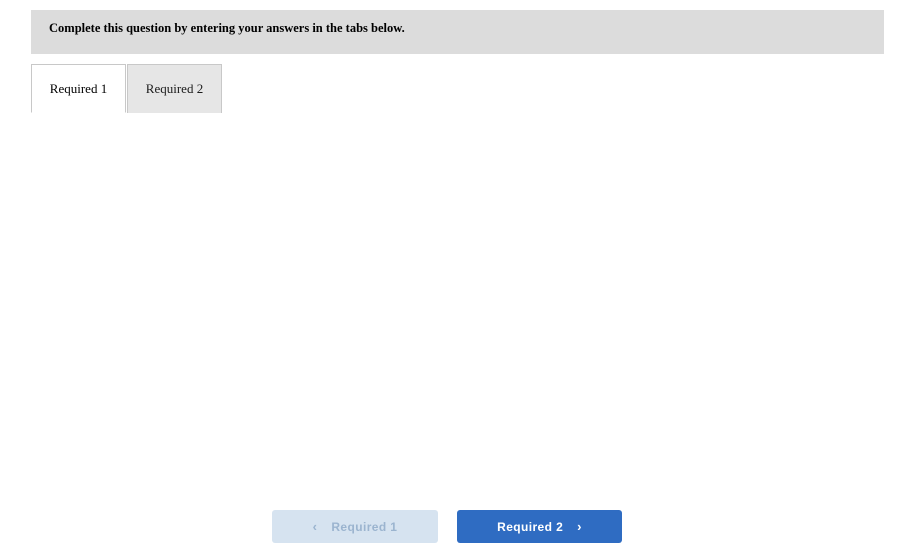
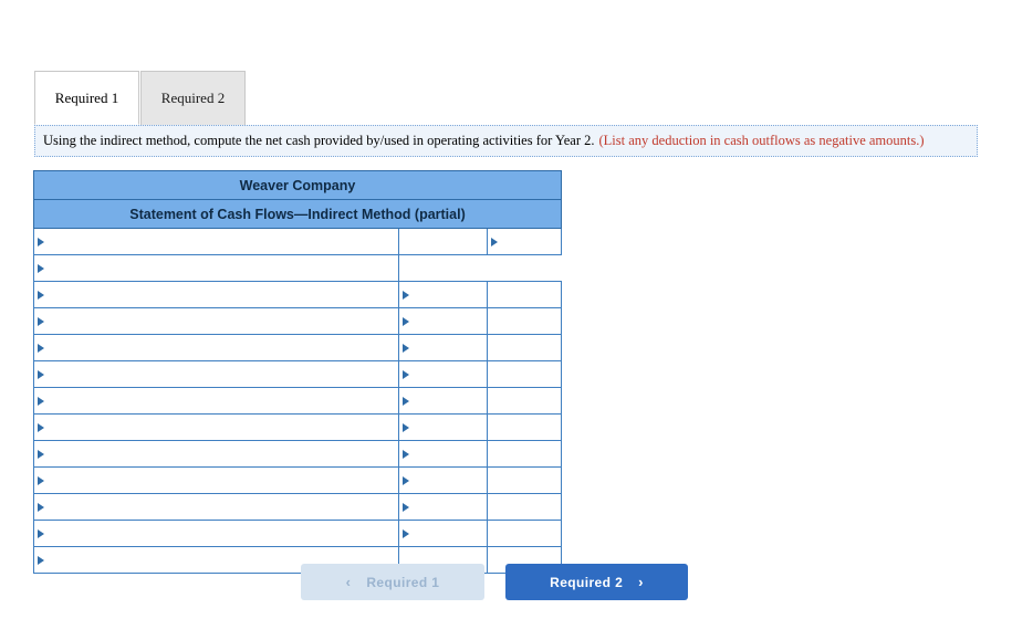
- Complete this question by entering your answers in the tabs below.
  Required 1
  Required 2
+ Using the indirect method, compute the net cash provided by/used in operating activities for Year 2.
+ (List any deduction in cash outflows as negative amounts.)
+ Weaver Company
+ Statement of Cash Flows—Indirect Method (partial)
  ‹
  Required 1
  Required 2
  ›
